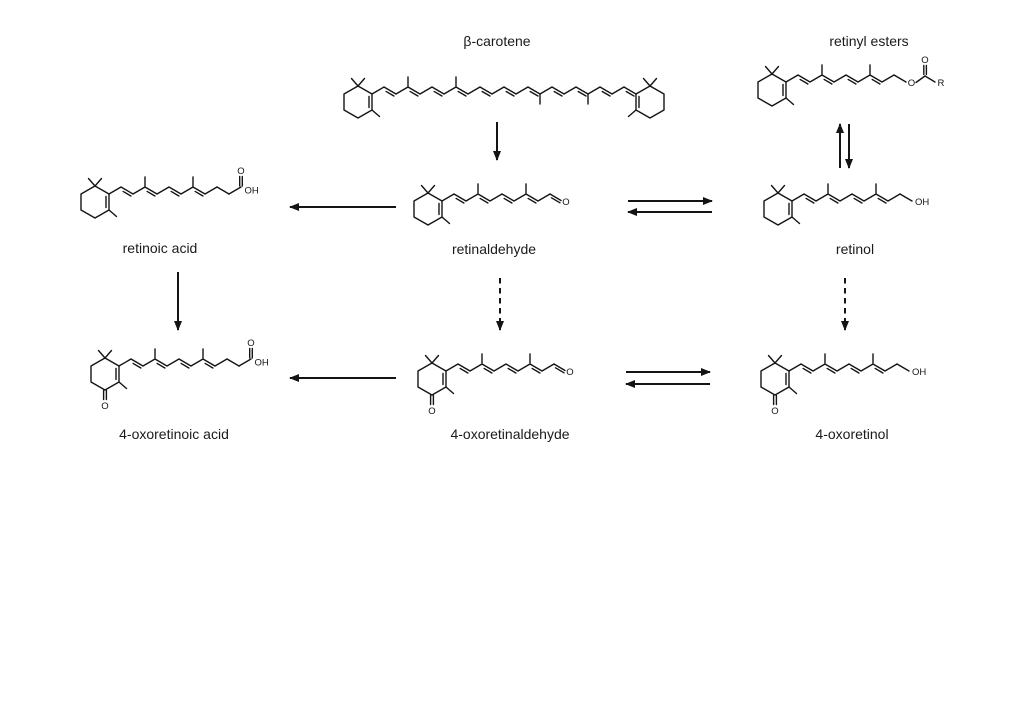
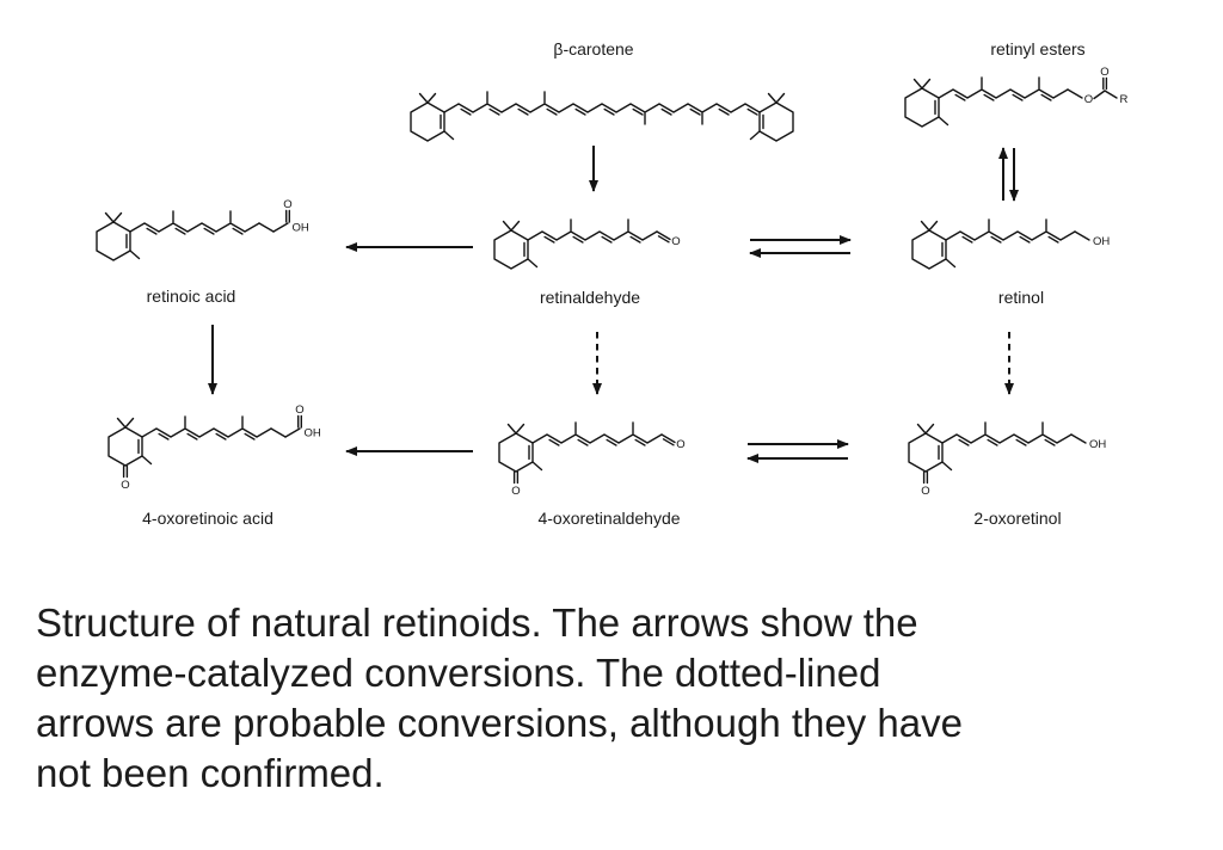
  β-carotene
  retinyl esters
  retinoic acid
  retinaldehyde
  retinol
  4-oxoretinoic acid
  4-oxoretinaldehyde
- 4-oxoretinol
+ 2-oxoretinol
+ Structure of natural retinoids. The arrows show the
+ enzyme-catalyzed conversions. The dotted-lined
+ arrows are probable conversions, although they have
+ not been confirmed.
